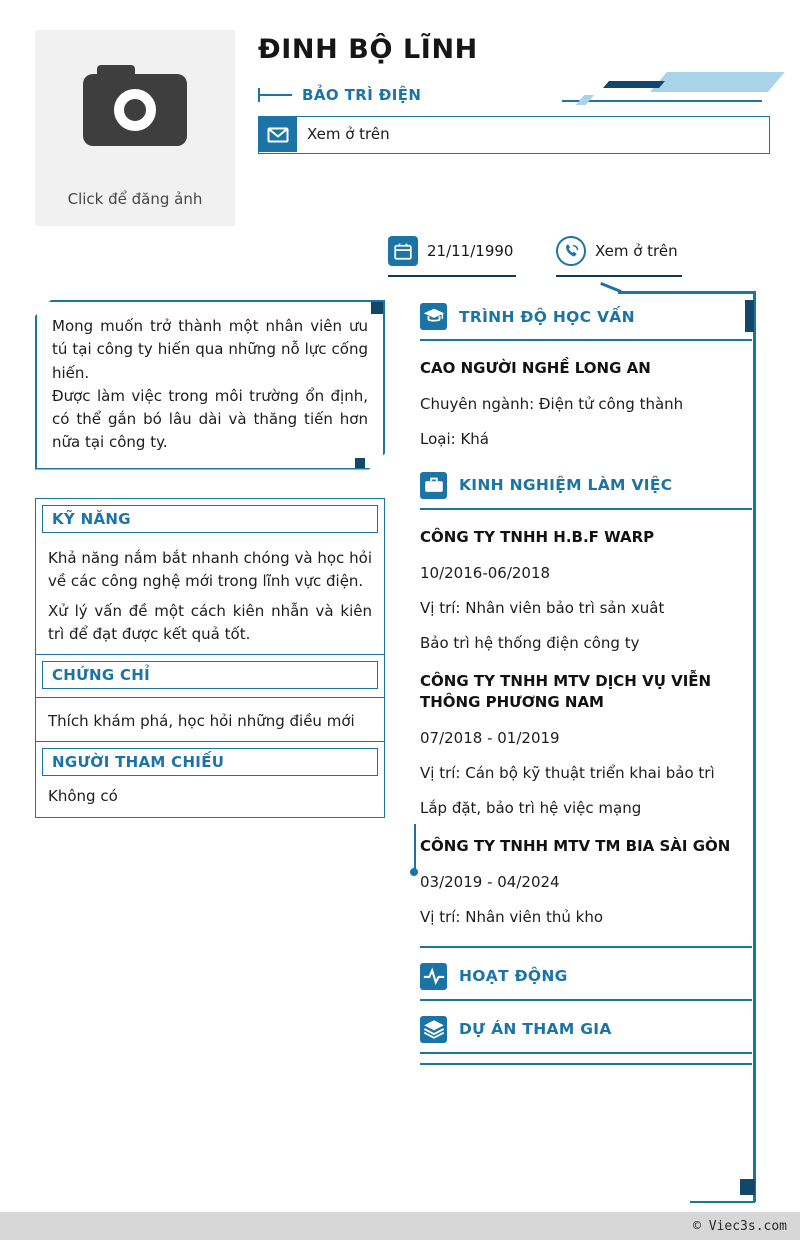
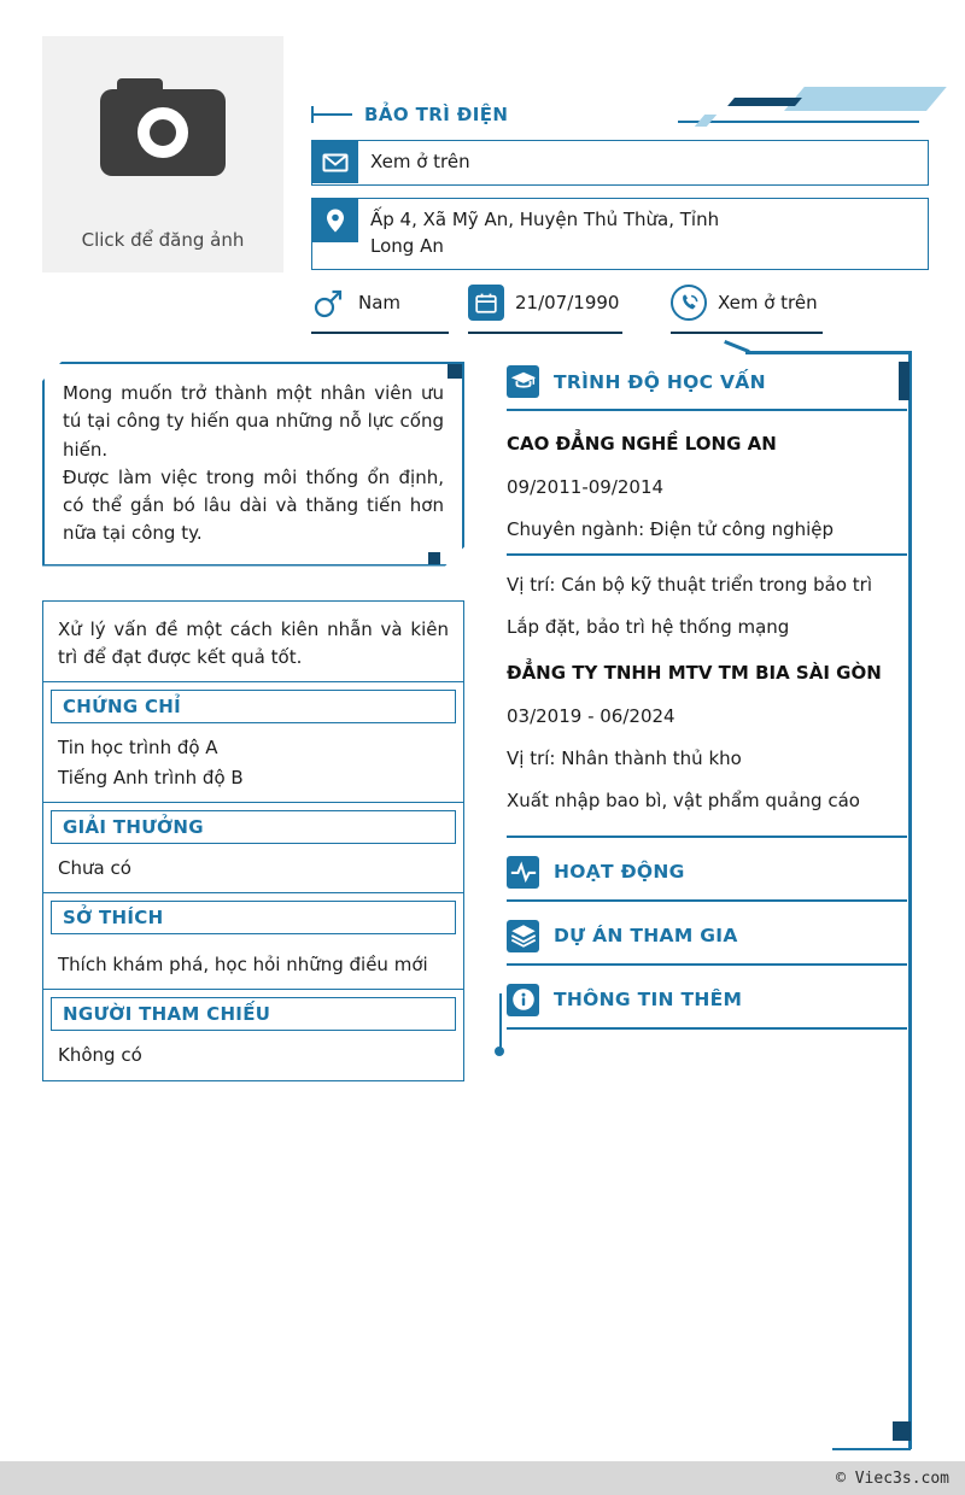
  Click để đăng ảnh
- ĐINH BỘ LĨNH
  BẢO TRÌ ĐIỆN
  Xem ở trên
+ Ấp 4, Xã Mỹ An, Huyện Thủ Thừa, Tỉnh Long An
+ Nam
- 21/11/1990
+ 21/07/1990
  Xem ở trên
  Mong muốn trở thành một nhân viên ưu tú tại công ty hiến qua những nỗ lực cống hiến.
- Được làm việc trong môi trường ổn định, có thể gắn bó lâu dài và thăng tiến hơn nữa tại công ty.
+ Được làm việc trong môi thống ổn định, có thể gắn bó lâu dài và thăng tiến hơn nữa tại công ty.
- KỸ NĂNG
- Khả năng nắm bắt nhanh chóng và học hỏi về các công nghệ mới trong lĩnh vực điện.
  Xử lý vấn đề một cách kiên nhẫn và kiên trì để đạt được kết quả tốt.
  CHỨNG CHỈ
+ Tin học trình độ A
+ Tiếng Anh trình độ B
+ GIẢI THƯỞNG
+ Chưa có
+ SỞ THÍCH
  Thích khám phá, học hỏi những điều mới
  NGƯỜI THAM CHIẾU
  Không có
  TRÌNH ĐỘ HỌC VẤN
- CAO NGƯỜI NGHỀ LONG AN
+ CAO ĐẲNG NGHỀ LONG AN
+ 09/2011-09/2014
- Chuyên ngành: Điện tử công thành
+ Chuyên ngành: Điện tử công nghiệp
- Loại: Khá
- KINH NGHIỆM LÀM VIỆC
- CÔNG TY TNHH H.B.F WARP
- 10/2016-06/2018
- Vị trí: Nhân viên bảo trì sản xuât
- Bảo trì hệ thống điện công ty
- CÔNG TY TNHH MTV DỊCH VỤ VIỄN THÔNG PHƯƠNG NAM
- 07/2018 - 01/2019
- Vị trí: Cán bộ kỹ thuật triển khai bảo trì
+ Vị trí: Cán bộ kỹ thuật triển trong bảo trì
- Lắp đặt, bảo trì hệ việc mạng
+ Lắp đặt, bảo trì hệ thống mạng
- CÔNG TY TNHH MTV TM BIA SÀI GÒN
+ ĐẲNG TY TNHH MTV TM BIA SÀI GÒN
- 03/2019 - 04/2024
+ 03/2019 - 06/2024
- Vị trí: Nhân viên thủ kho
+ Vị trí: Nhân thành thủ kho
+ Xuất nhập bao bì, vật phẩm quảng cáo
  HOẠT ĐỘNG
  DỰ ÁN THAM GIA
+ THÔNG TIN THÊM
  © Viec3s.com
